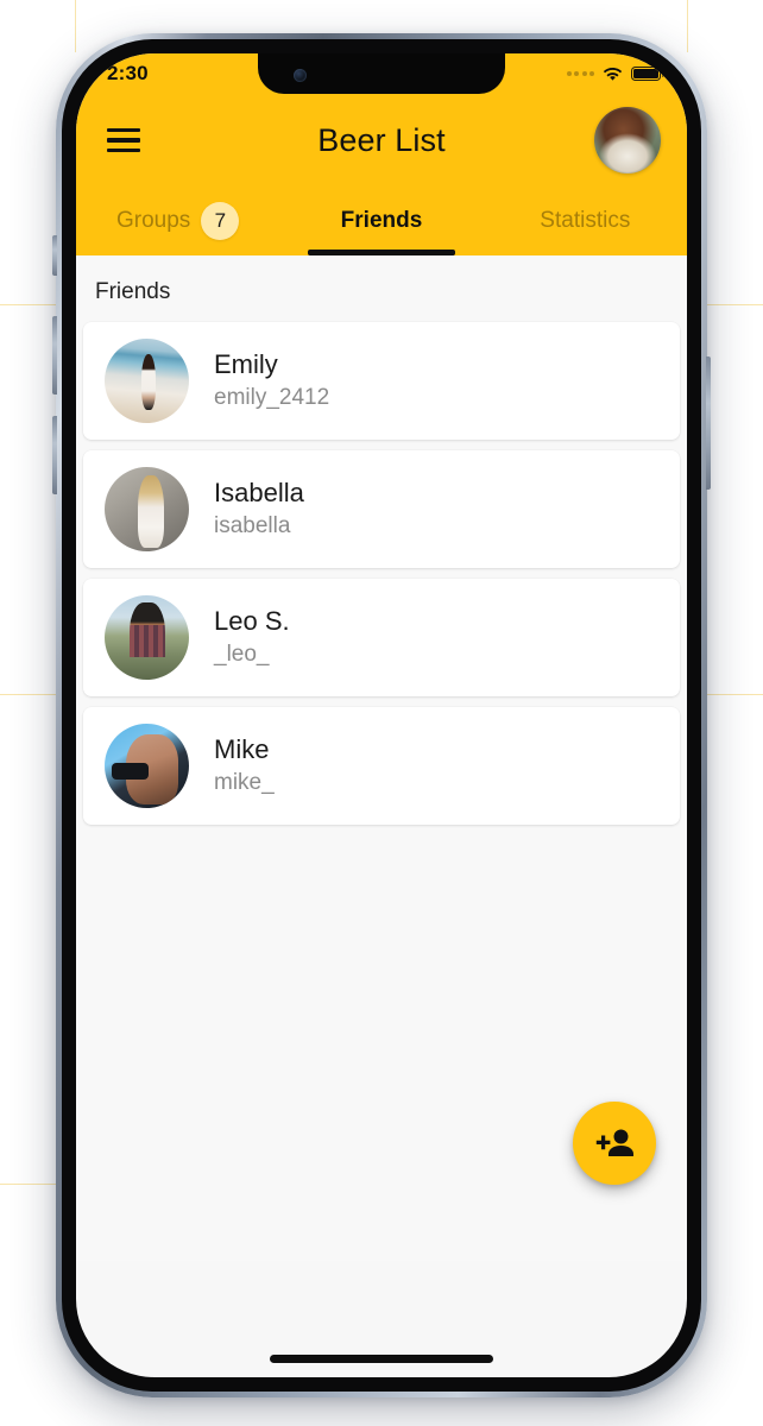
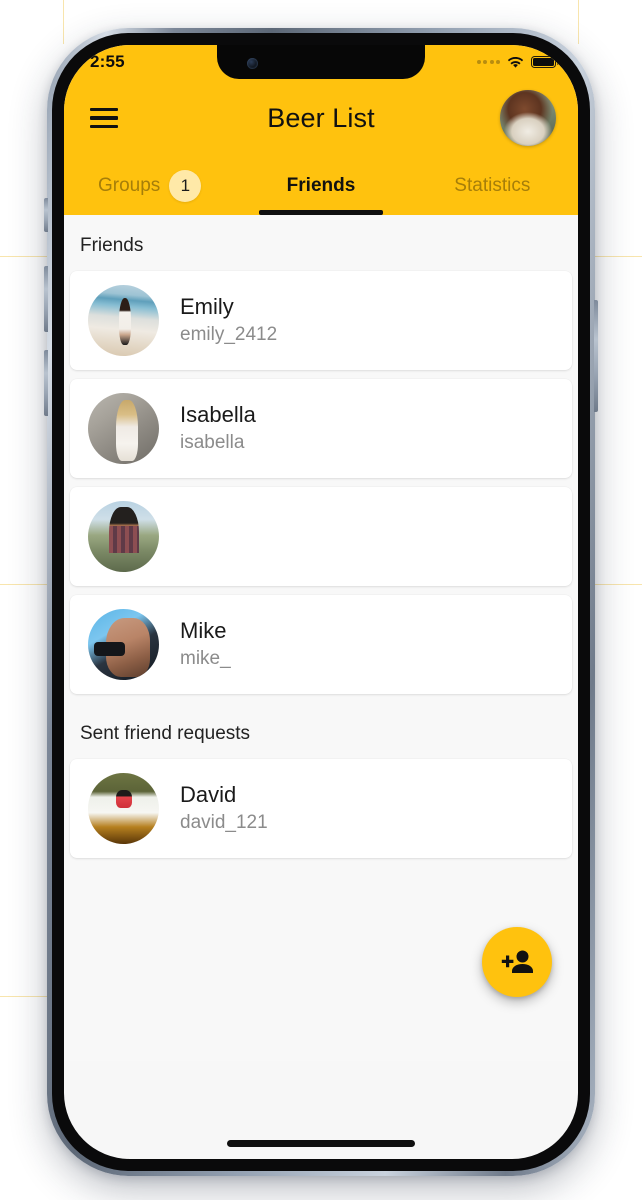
- 2:30
+ 2:55
  Beer List
  Groups
- 7
+ 1
  Friends
  Statistics
  Friends
  Emily
  emily_2412
  Isabella
  isabella
- Leo S.
- _leo_
  Mike
  mike_
+ Sent friend requests
+ David
+ david_121
